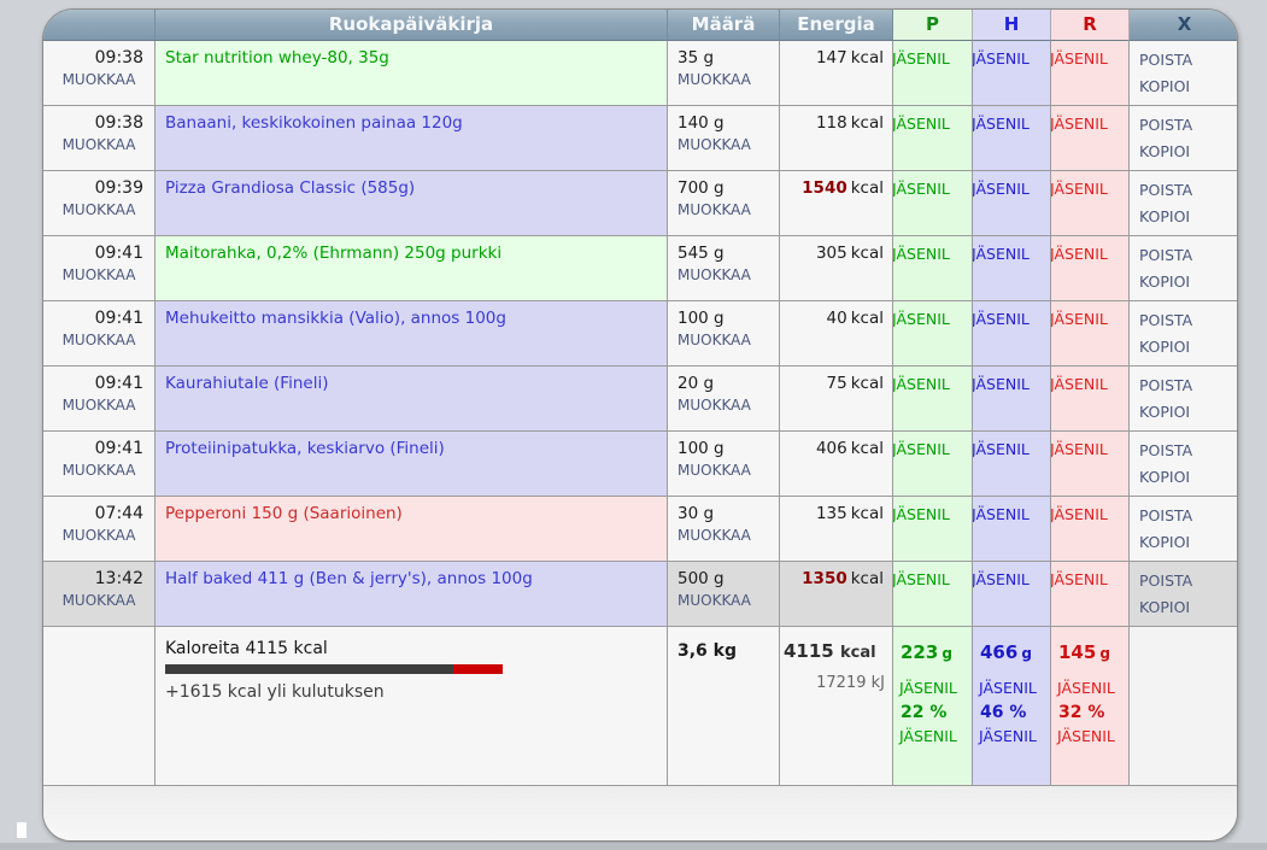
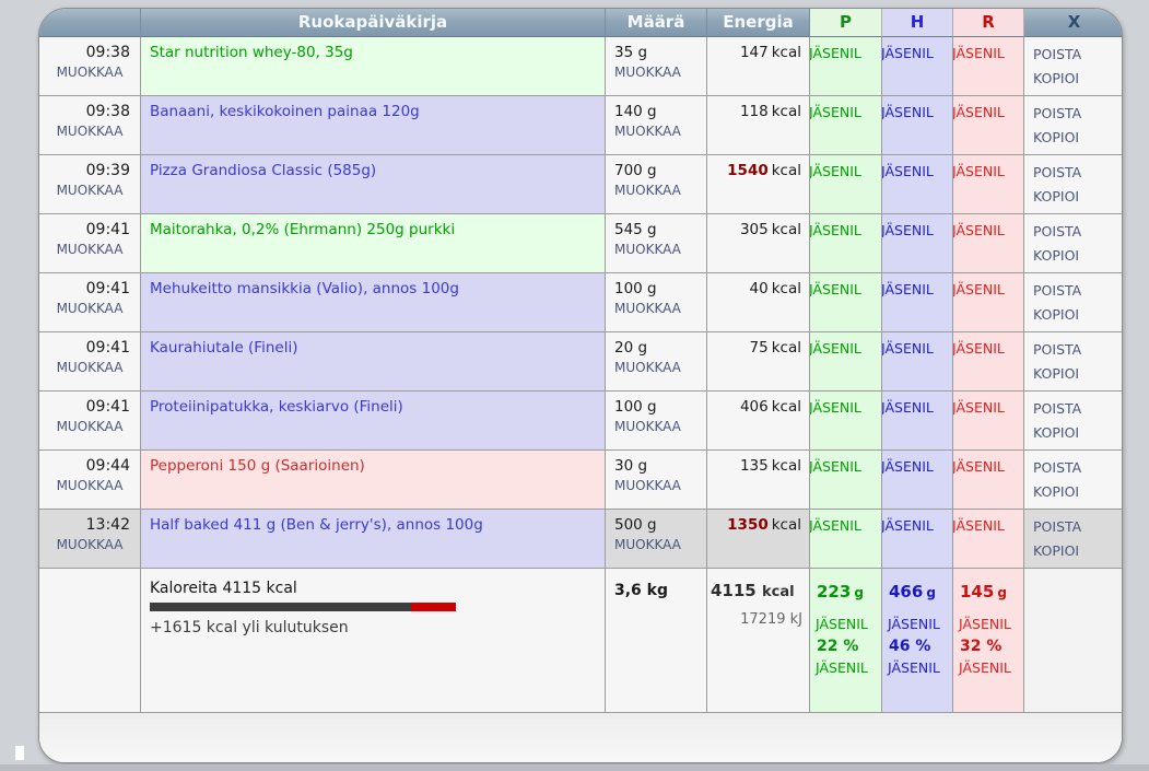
  Ruokapäiväkirja
  Määrä
  Energia
  P
  H
  R
  X
  09:38
  MUOKKAA
  Star nutrition whey-80, 35g
  35 g
  MUOKKAA
  147 kcal
  JÄSENIL
  JÄSENIL
  JÄSENIL
  POISTA
  KOPIOI
  09:38
  MUOKKAA
  Banaani, keskikokoinen painaa 120g
  140 g
  MUOKKAA
  118 kcal
  JÄSENIL
  JÄSENIL
  JÄSENIL
  POISTA
  KOPIOI
  09:39
  MUOKKAA
  Pizza Grandiosa Classic (585g)
  700 g
  MUOKKAA
  1540 kcal
  JÄSENIL
  JÄSENIL
  JÄSENIL
  POISTA
  KOPIOI
  09:41
  MUOKKAA
  Maitorahka, 0,2% (Ehrmann) 250g purkki
  545 g
  MUOKKAA
  305 kcal
  JÄSENIL
  JÄSENIL
  JÄSENIL
  POISTA
  KOPIOI
  09:41
  MUOKKAA
  Mehukeitto mansikkia (Valio), annos 100g
  100 g
  MUOKKAA
  40 kcal
  JÄSENIL
  JÄSENIL
  JÄSENIL
  POISTA
  KOPIOI
  09:41
  MUOKKAA
  Kaurahiutale (Fineli)
  20 g
  MUOKKAA
  75 kcal
  JÄSENIL
  JÄSENIL
  JÄSENIL
  POISTA
  KOPIOI
  09:41
  MUOKKAA
  Proteiinipatukka, keskiarvo (Fineli)
  100 g
  MUOKKAA
  406 kcal
  JÄSENIL
  JÄSENIL
  JÄSENIL
  POISTA
  KOPIOI
- 07:44
+ 09:44
  MUOKKAA
  Pepperoni 150 g (Saarioinen)
  30 g
  MUOKKAA
  135 kcal
  JÄSENIL
  JÄSENIL
  JÄSENIL
  POISTA
  KOPIOI
  13:42
  MUOKKAA
  Half baked 411 g (Ben & jerry's), annos 100g
  500 g
  MUOKKAA
  1350 kcal
  JÄSENIL
  JÄSENIL
  JÄSENIL
  POISTA
  KOPIOI
  Kaloreita 4115 kcal
  +1615 kcal yli kulutuksen
  3,6 kg
  4115 kcal
  17219 kJ
  223 g
  JÄSENIL
  22 %
  JÄSENIL
  466 g
  JÄSENIL
  46 %
  JÄSENIL
  145 g
  JÄSENIL
  32 %
  JÄSENIL
